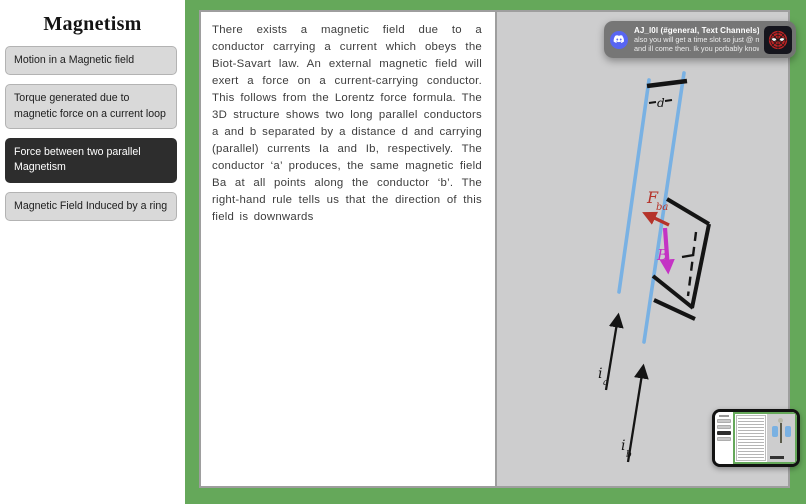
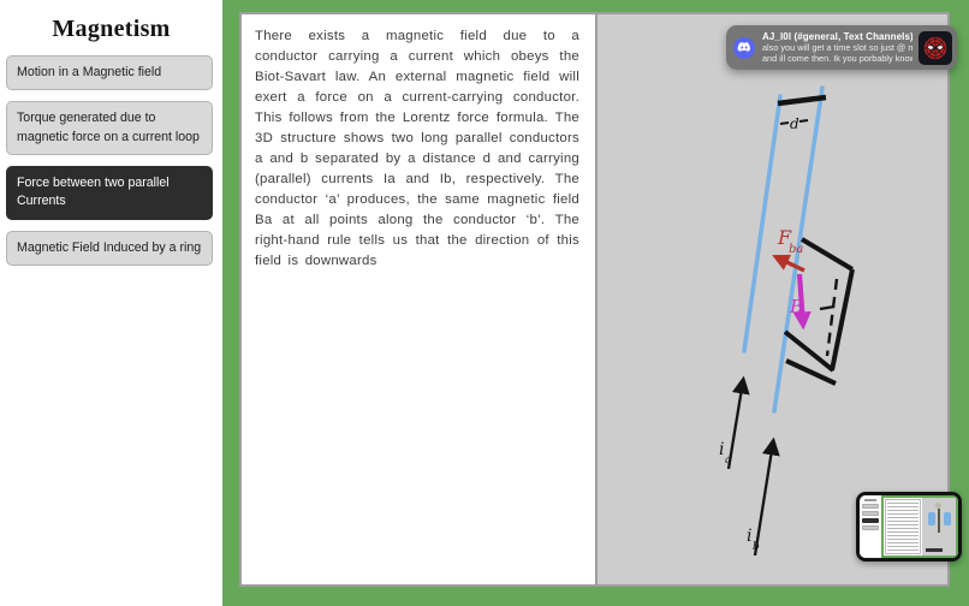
  Magnetism
  Motion in a Magnetic field
  Torque generated due to magnetic force on a current loop
- Force between two parallel Magnetism
+ Force between two parallel Currents
  Magnetic Field Induced by a ring
  There exists a magnetic field due to a conductor carrying a current which obeys the Biot-Savart law. An external magnetic field will exert a force on a current-carrying conductor. This follows from the Lorentz force formula. The 3D structure shows two long parallel conductors a and b separated by a distance d and carrying (parallel) currents Ia and Ib, respectively. The conductor ‘a’ produces, the same magnetic field Ba at all points along the conductor ‘b’. The right-hand rule tells us that the direction of this field is downwards
  d
  F
  ba
  B
  a
  i
  a
  i
  b
  AJ_l0l (#general, Text Channels)
  also you will get a time slot so just @ m
  and ill come then. Ik you porbably kno
